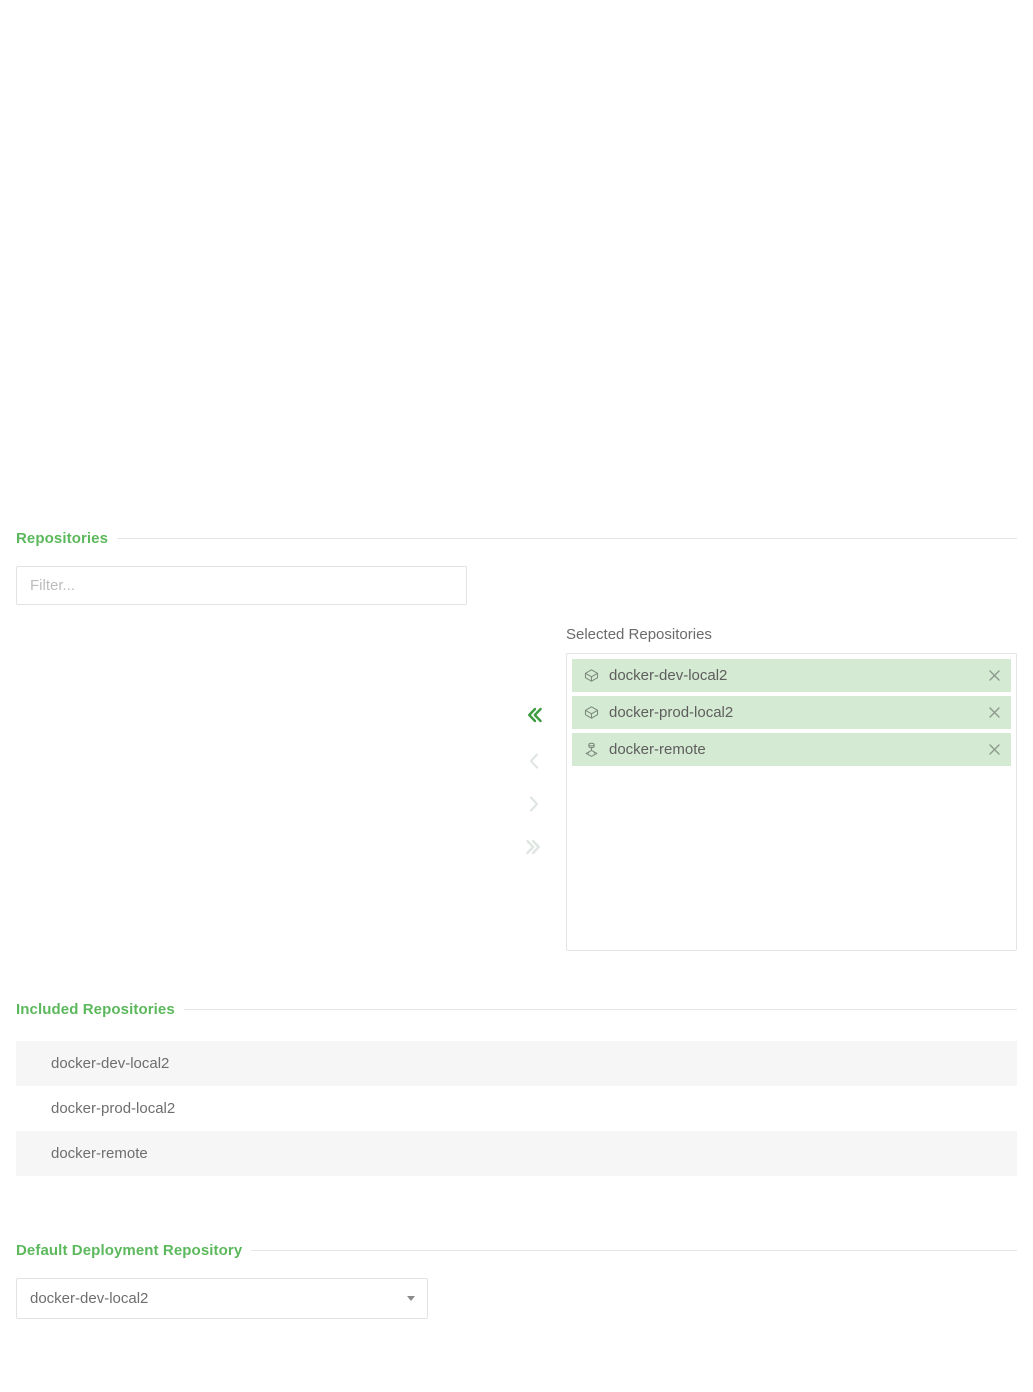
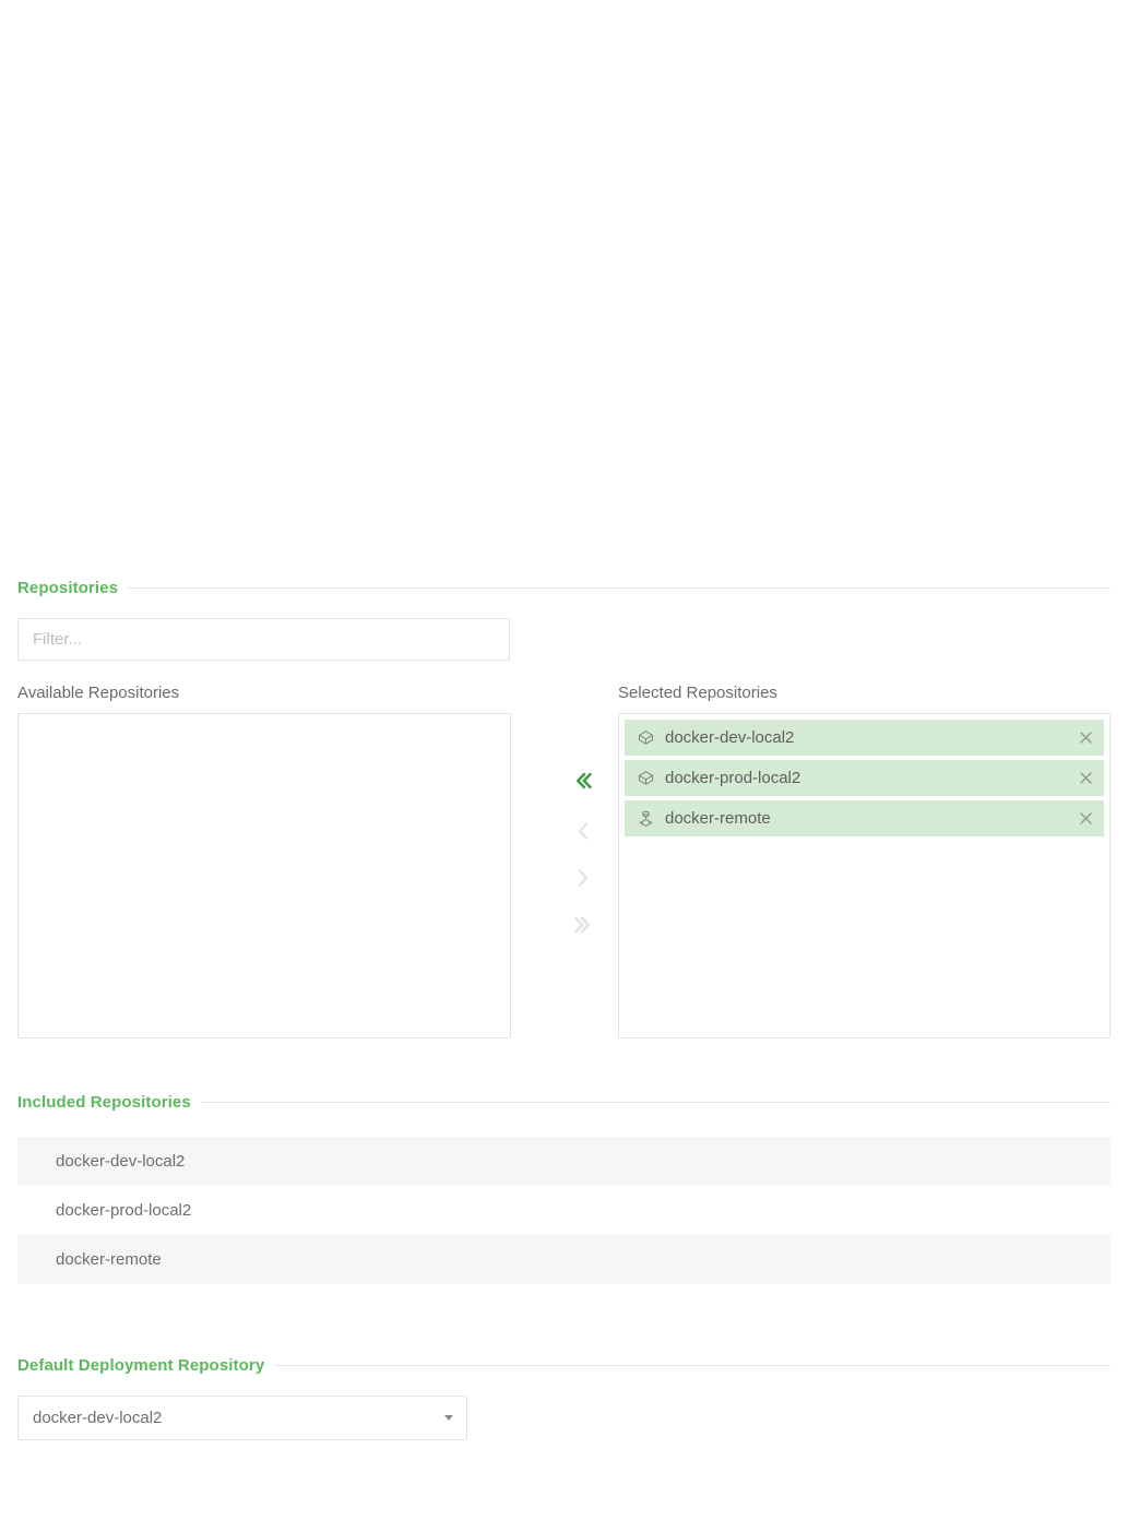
  Repositories
  Filter...
+ Available Repositories
  Selected Repositories
  docker-dev-local2
  docker-prod-local2
  docker-remote
  Included Repositories
  docker-dev-local2
  docker-prod-local2
  docker-remote
  Default Deployment Repository
  docker-dev-local2
